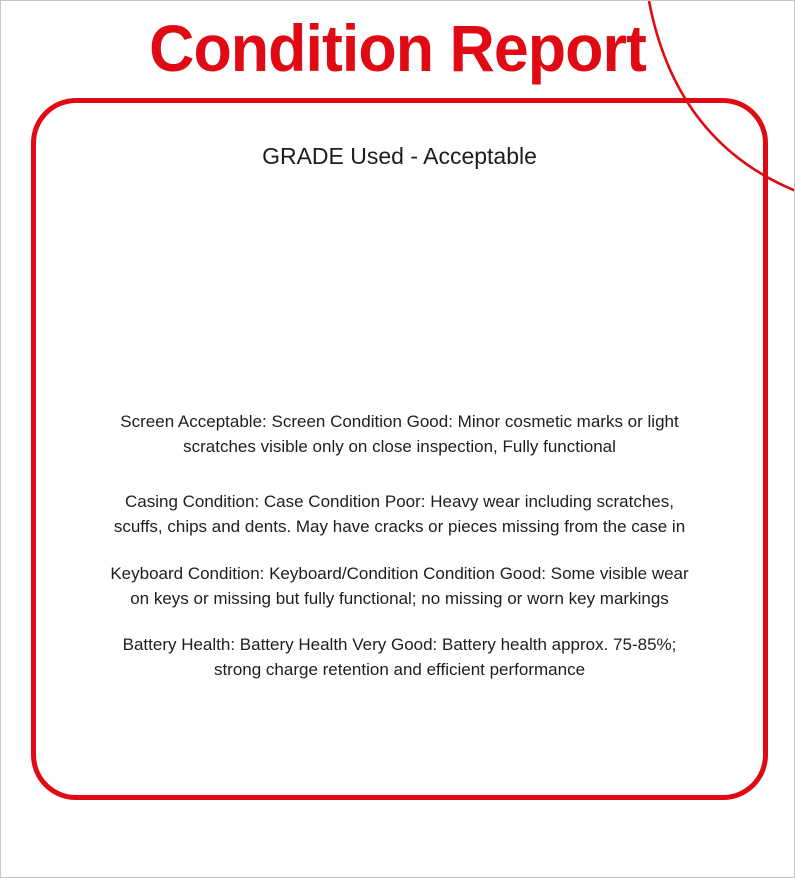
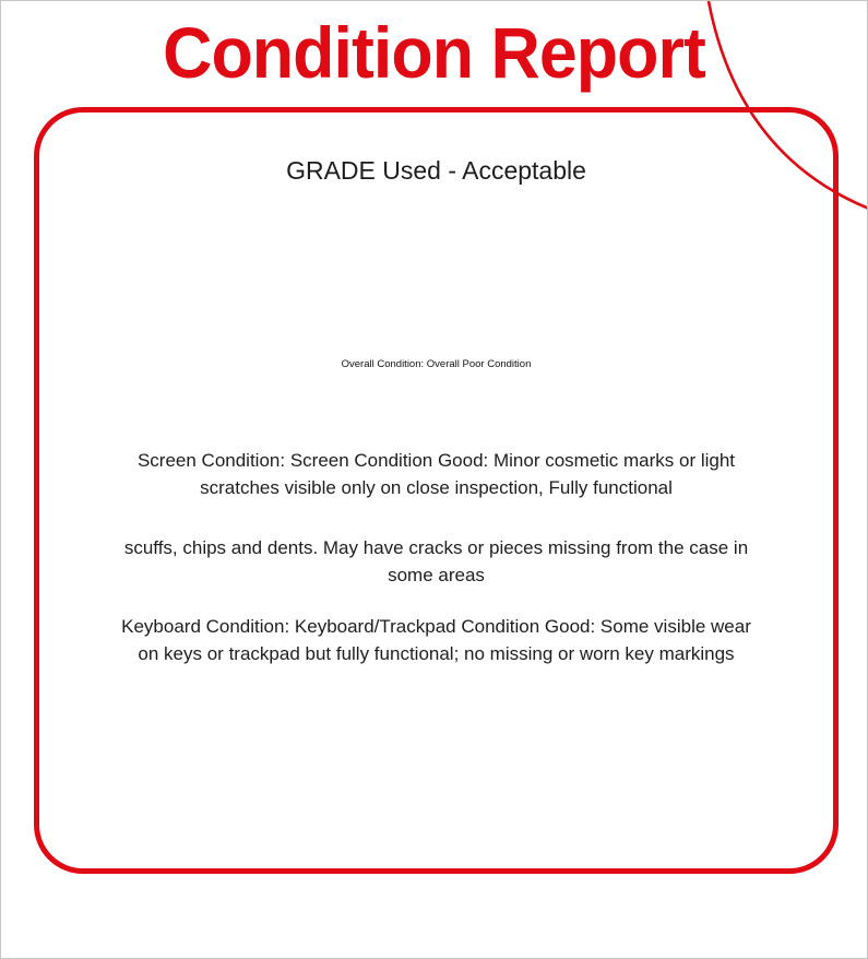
  Condition Report
  GRADE Used - Acceptable
+ Overall Condition: Overall Poor Condition
- Screen Acceptable: Screen Condition Good: Minor cosmetic marks or light
+ Screen Condition: Screen Condition Good: Minor cosmetic marks or light
  scratches visible only on close inspection, Fully functional
- Casing Condition: Case Condition Poor: Heavy wear including scratches,
  scuffs, chips and dents. May have cracks or pieces missing from the case in
+ some areas
- Keyboard Condition: Keyboard/Condition Condition Good: Some visible wear
+ Keyboard Condition: Keyboard/Trackpad Condition Good: Some visible wear
- on keys or missing but fully functional; no missing or worn key markings
+ on keys or trackpad but fully functional; no missing or worn key markings
- Battery Health: Battery Health Very Good: Battery health approx. 75-85%;
- strong charge retention and efficient performance
